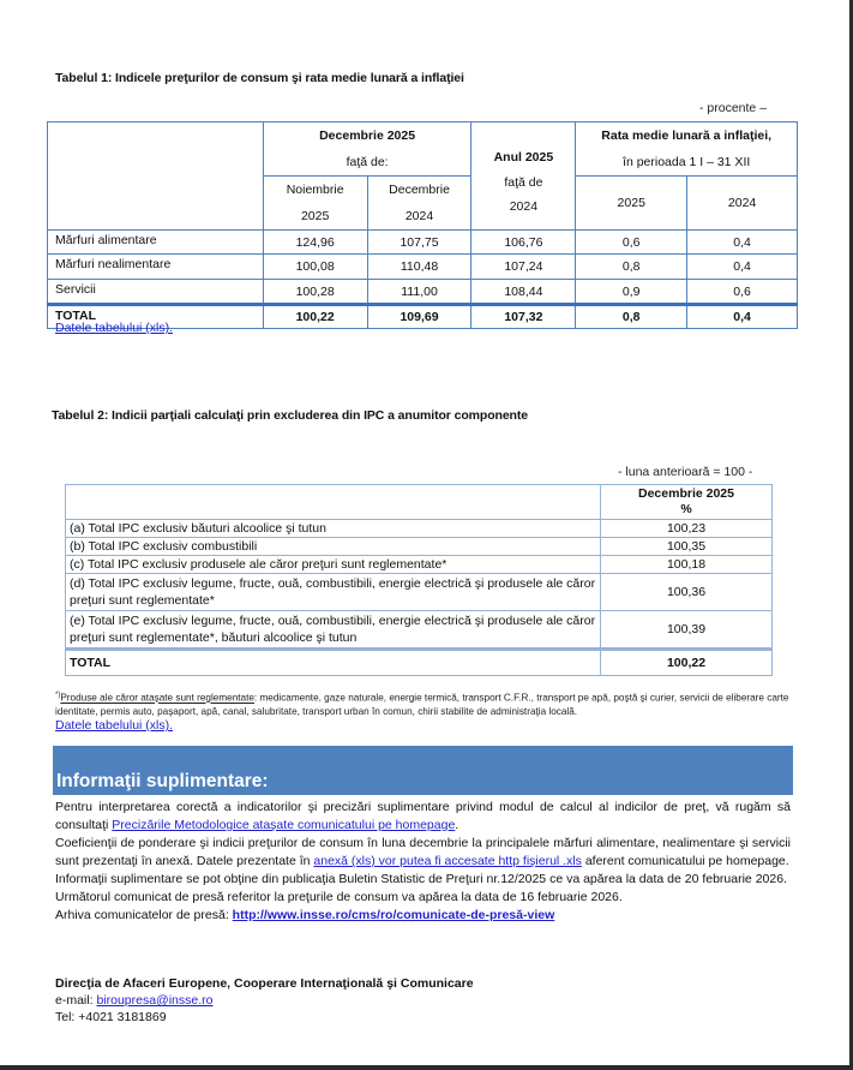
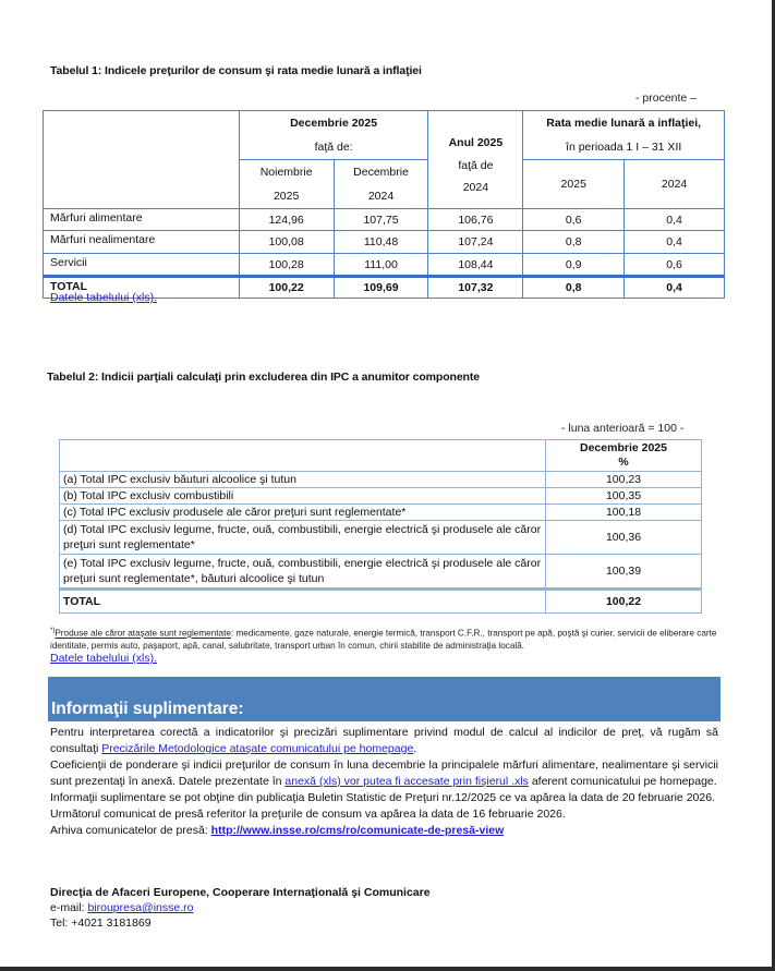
  Tabelul 1: Indicele preţurilor de consum şi rata medie lunară a inflaţiei
  - procente –
  	Decembrie 2025 faţă de:	Anul 2025 faţă de 2024	Rata medie lunară a inflaţiei, în perioada 1 I – 31 XII
  Noiembrie 2025	Decembrie 2024	2025	2024
  Mărfuri alimentare	124,96	107,75	106,76	0,6	0,4
  Mărfuri nealimentare	100,08	110,48	107,24	0,8	0,4
  Servicii	100,28	111,00	108,44	0,9	0,6
  TOTAL	100,22	109,69	107,32	0,8	0,4
  Datele tabelului (xls).
  Tabelul 2: Indicii parţiali calculaţi prin excluderea din IPC a anumitor componente
  - luna anterioară = 100 -
  	Decembrie 2025 %
  (a) Total IPC exclusiv băuturi alcoolice şi tutun	100,23
  (b) Total IPC exclusiv combustibili	100,35
  (c) Total IPC exclusiv produsele ale căror preţuri sunt reglementate*	100,18
  (d) Total IPC exclusiv legume, fructe, ouă, combustibili, energie electrică şi produsele ale căror preţuri sunt reglementate*	100,36
  (e) Total IPC exclusiv legume, fructe, ouă, combustibili, energie electrică şi produsele ale căror preţuri sunt reglementate*, băuturi alcoolice şi tutun	100,39
  TOTAL	100,22
  Produse ale căror ataşate sunt reglementate: medicamente, gaze naturale, energie termică, transport C.F.R., transport pe apă, poştă şi curier, servicii de eliberare carte identitate, permis auto, paşaport, apă, canal, salubritate, transport urban în comun, chirii stabilite de administraţia locală.
  Datele tabelului (xls).
  Informaţii suplimentare:
  Pentru interpretarea corectă a indicatorilor şi precizări suplimentare privind modul de calcul al indicilor de preţ, vă rugăm să consultaţi Precizările Metodologice ataşate comunicatului pe homepage.
- Coeficienţii de ponderare şi indicii preţurilor de consum în luna decembrie la principalele mărfuri alimentare, nealimentare şi servicii sunt prezentaţi în anexă. Datele prezentate în anexă (xls) vor putea fi accesate http fişierul .xls aferent comunicatului pe homepage.
+ Coeficienţii de ponderare şi indicii preţurilor de consum în luna decembrie la principalele mărfuri alimentare, nealimentare şi servicii sunt prezentaţi în anexă. Datele prezentate în anexă (xls) vor putea fi accesate prin fişierul .xls aferent comunicatului pe homepage.
  Informaţii suplimentare se pot obţine din publicaţia Buletin Statistic de Preţuri nr.12/2025 ce va apărea la data de 20 februarie 2026.
  Următorul comunicat de presă referitor la preţurile de consum va apărea la data de 16 februarie 2026.
  Arhiva comunicatelor de presă: http://www.insse.ro/cms/ro/comunicate-de-presă-view
  Direcţia de Afaceri Europene, Cooperare Internaţională şi Comunicare
  e-mail: biroupresa@insse.ro
  Tel: +4021 3181869
